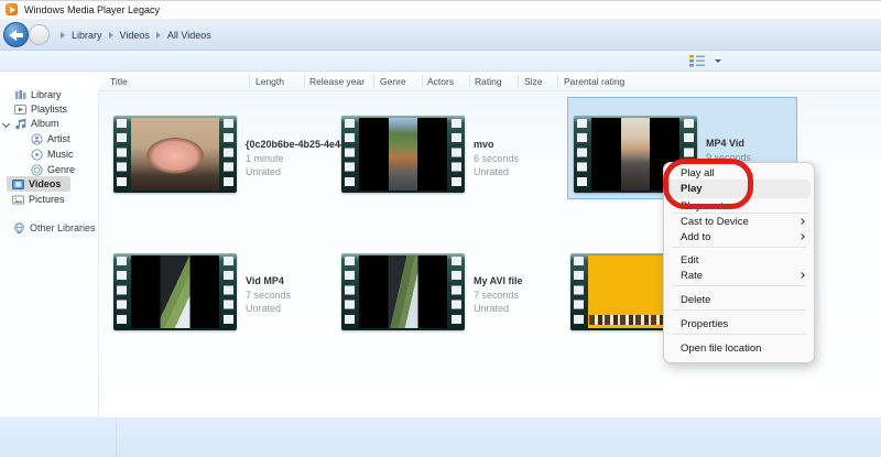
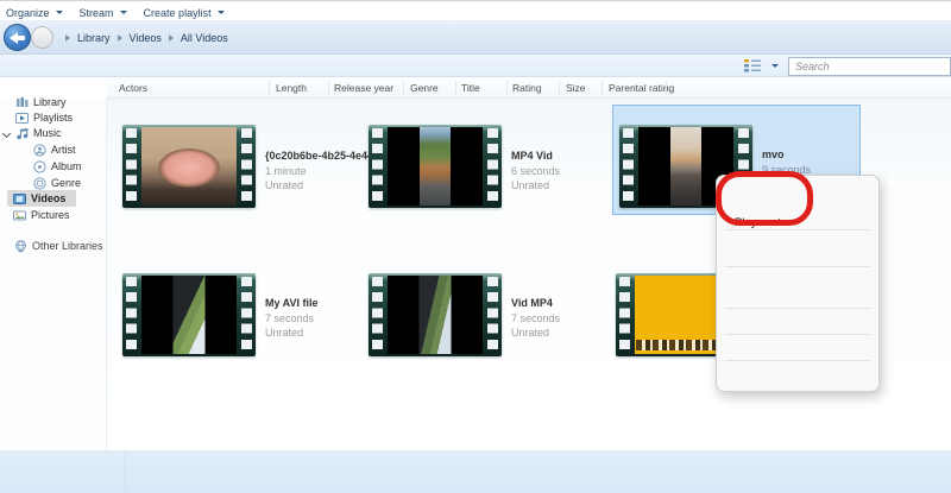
- Windows Media Player Legacy
  Library
  Videos
  All Videos
+ Organize
+ Stream
+ Create playlist
+ Search
- Title
+ Actors
  Length
  Release year
  Genre
- Actors
+ Title
  Rating
  Size
  Parental ratig
  Library
  Playlists
- Album
+ Music
  Artist
- Music
+ Album
  Genre
  Videos
  Pictures
  Other Libraries
  {0c20b6be-4b25-4e4
  1 minute
  Unrated
- mvo
+ MP4 Vid
  6 seconds
  Unrated
- MP4 Vid
+ mvo
  9 seconds
- Vid MP4
+ My AVI file
  7 seconds
  Unrated
- My AVI file
+ Vid MP4
  7 seconds
  Unrated
- Play all
- Play
  Play next
- Cast to Device
- Add to
- Edit
- Rate
- Delete
- Properties
- Open file location
